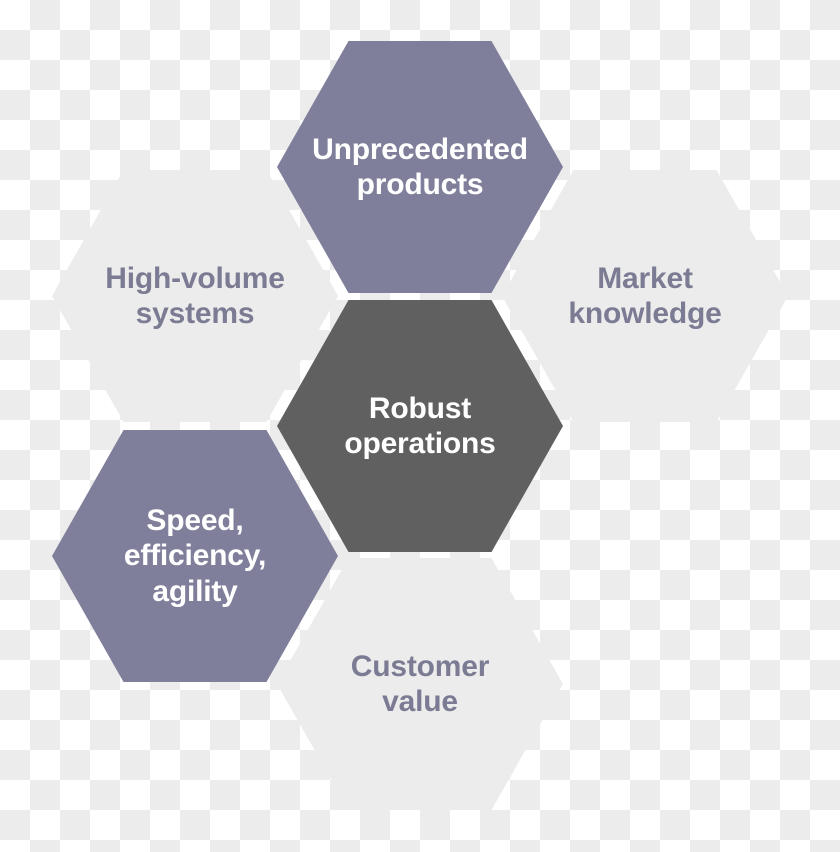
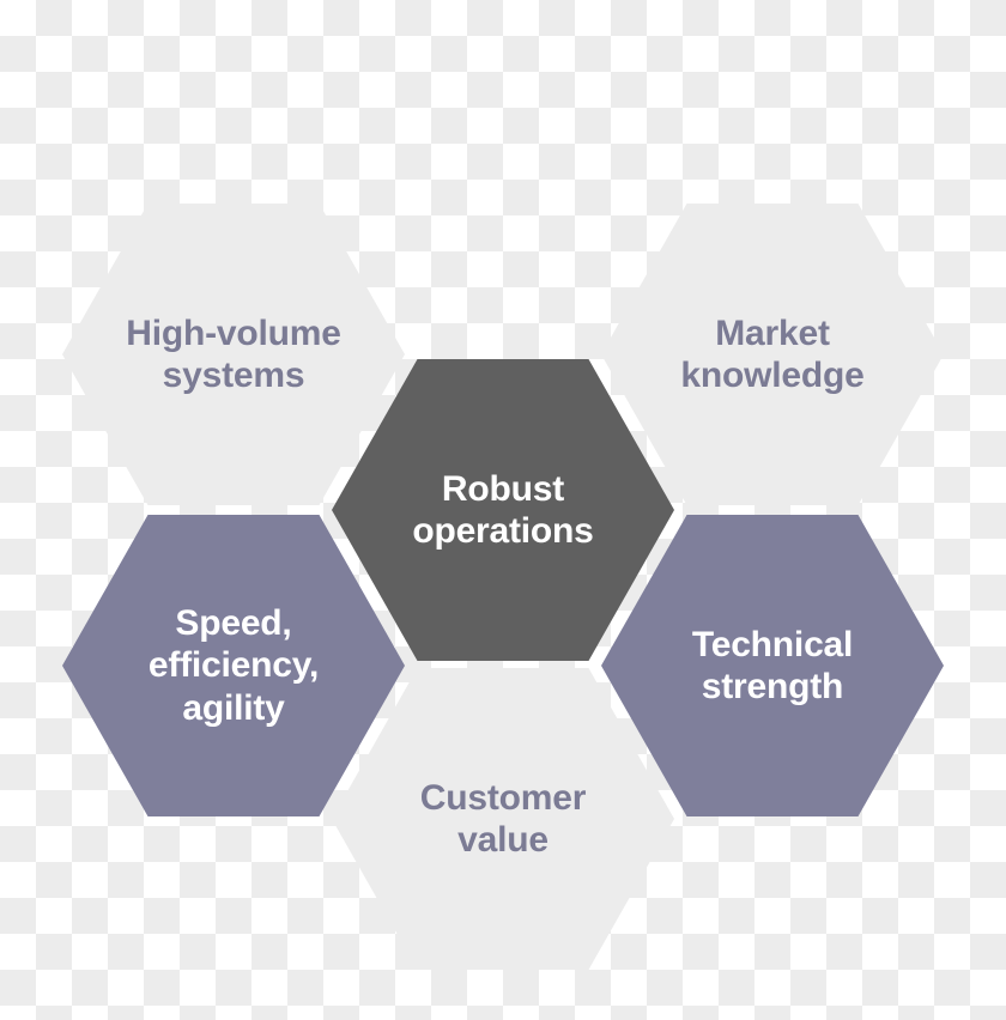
  High-volume
  systems
  Market
  knowledge
  Customer
  value
- Unprecedented
- products
  Speed,
  efficiency,
  agility
+ Technical
+ strength
  Robust
  operations
